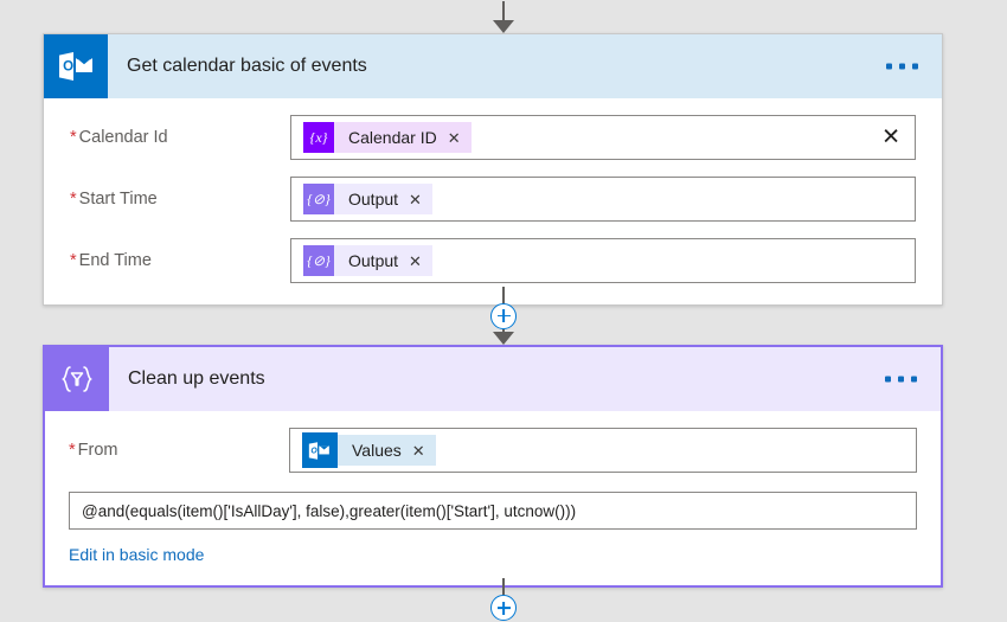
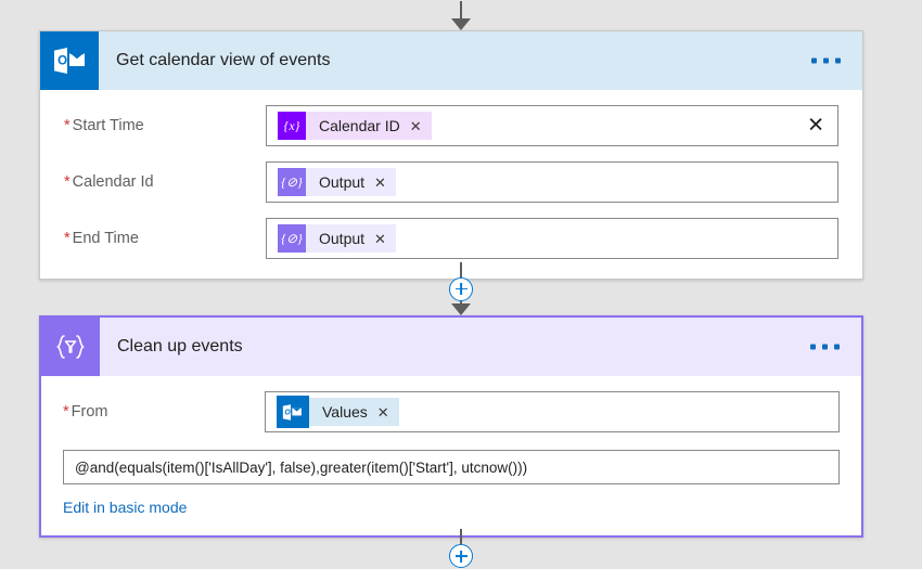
  O
- Get calendar basic of events
+ Get calendar view of events
- * Calendar Id
+ * Start Time
  {x}
  Calendar ID
  ✕
  ✕
- * Start Time
+ * Calendar Id
  {⊘}
  Output
  ✕
  * End Time
  {⊘}
  Output
  ✕
  Clean up events
  * From
  Values
  ✕
  @and(equals(item()['IsAllDay'], false),greater(item()['Start'], utcnow()))
  Edit in basic mode
